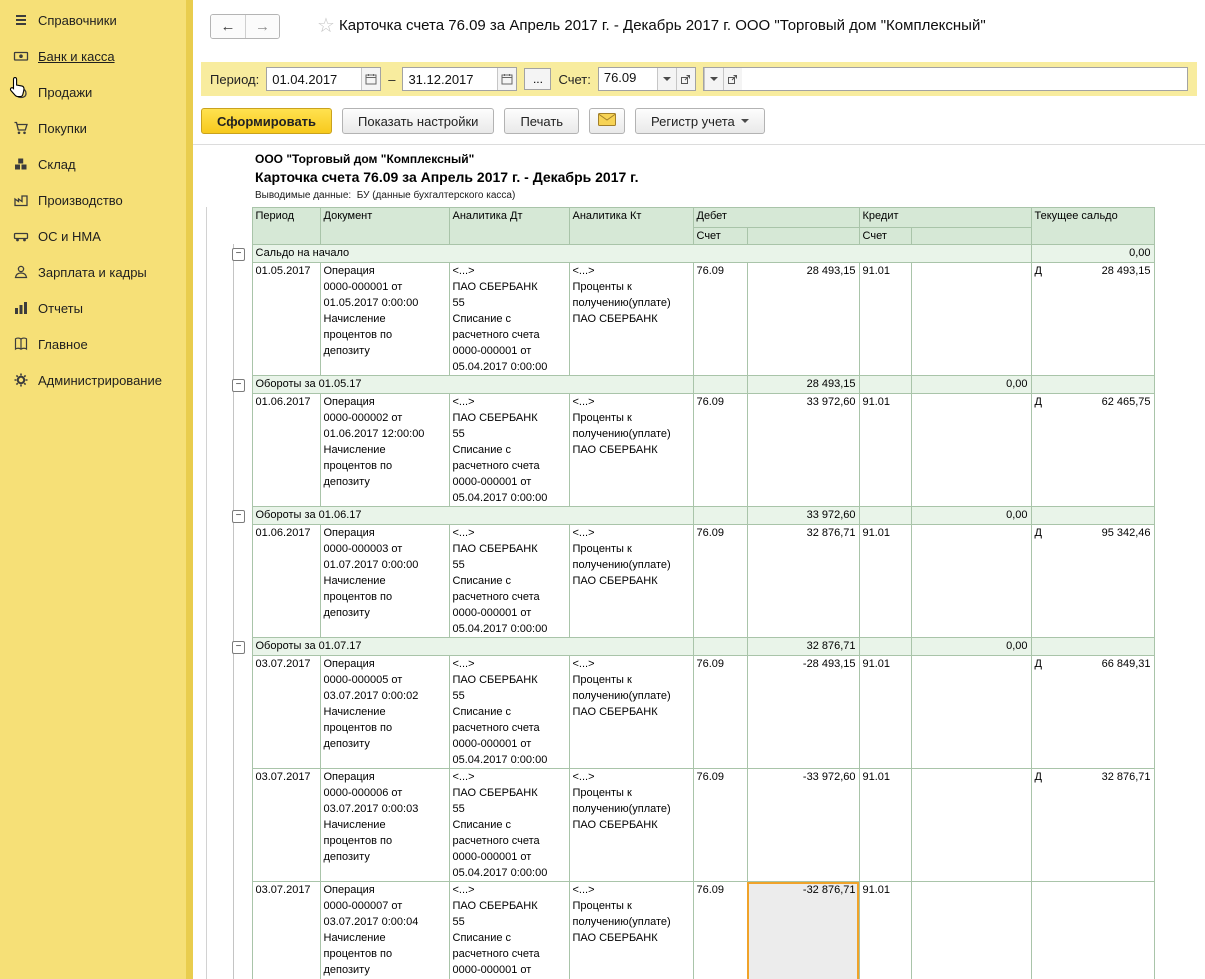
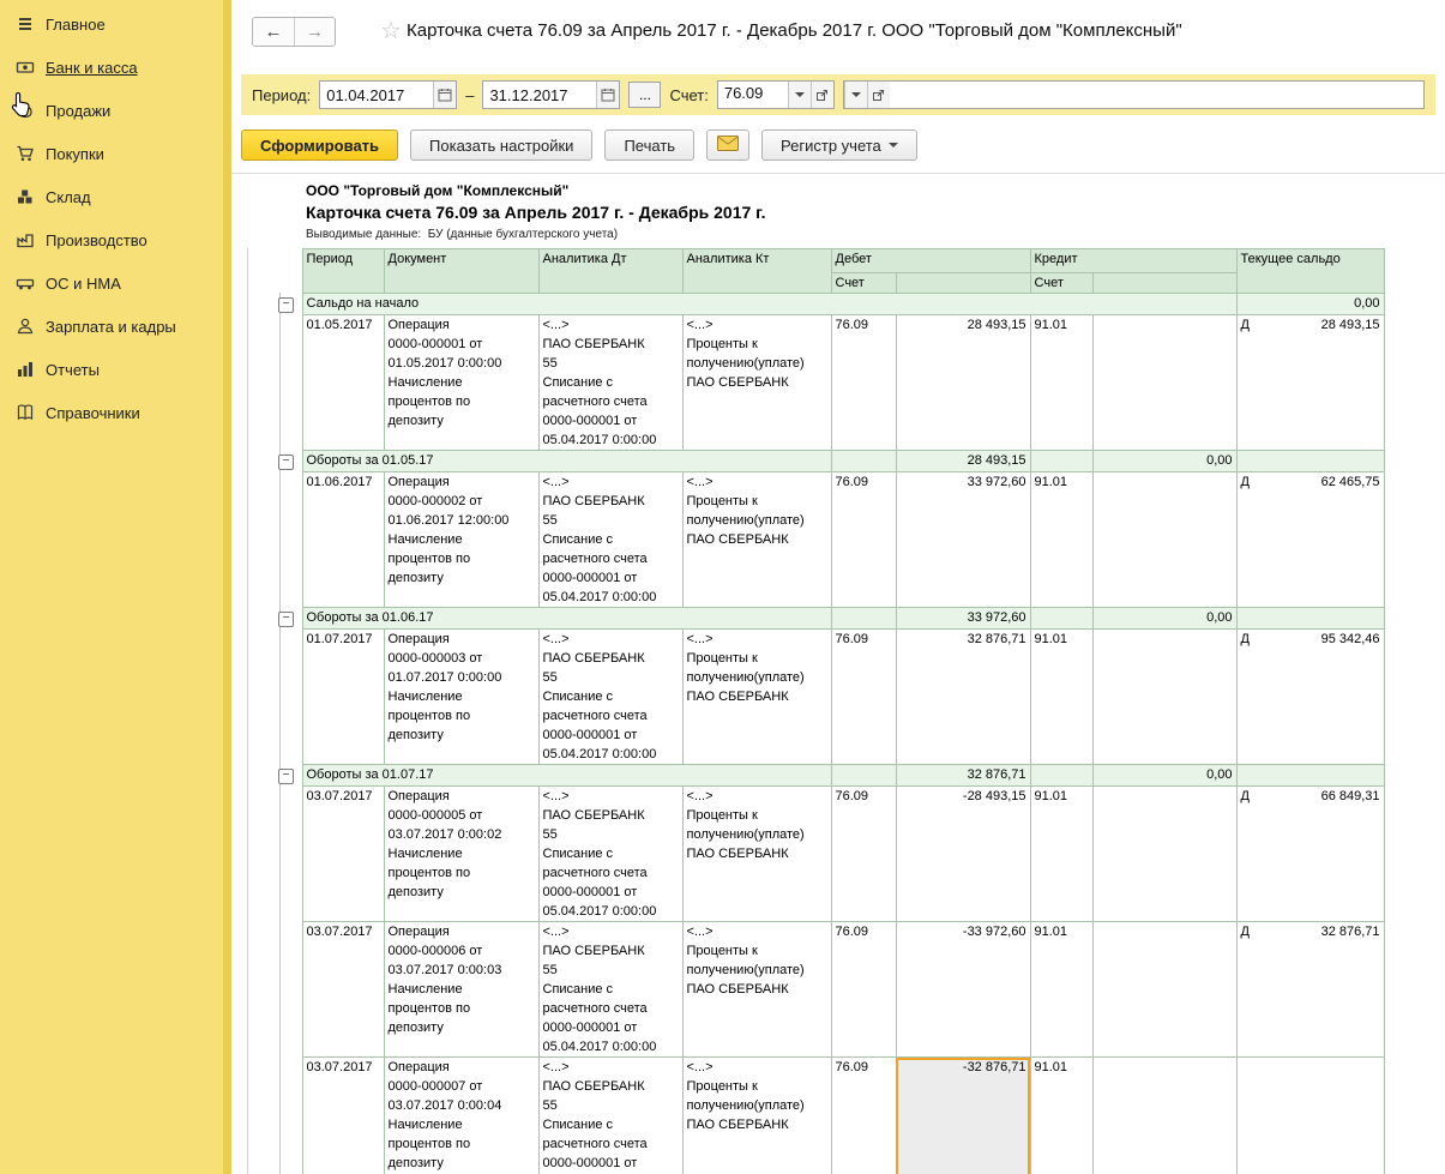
- Справочники
+ Главное
  Банк и касса
  Продажи
  Покупки
  Склад
  Производство
  ОС и НМА
  Зарплата и кадры
  Отчеты
- Главное
+ Справочники
- Администрирование
  ←
  →
  ☆
  Карточка счета 76.09 за Апрель 2017 г. - Декабрь 2017 г. ООО "Торговый дом "Комплексный"
  Период:
  01.04.2017
  –
  31.12.2017
  ...
  Счет:
  76.09
  Сформировать
  Показать настройки
  Печать
  Регистр учета
  ООО "Торговый дом "Комплексный"
  Карточка счета 76.09 за Апрель 2017 г. - Декабрь 2017 г.
- Выводимые данные: БУ (данные бухгалтерского касса)
+ Выводимые данные: БУ (данные бухгалтерского учета)
  	Период	Документ	Аналитика Дт	Аналитика Кт	Дебет	Кредит	Текущее сальдо
  Счет		Счет
  −	Сальдо на начало	0,00
  	01.05.2017	Операция 0000-000001 от 01.05.2017 0:00:00 Начисление процентов по депозиту	<...> ПАО СБЕРБАНК 55 Списание с расчетного счета 0000-000001 от 05.04.2017 0:00:00	<...> Проценты к получению(уплате) ПАО СБЕРБАНК	76.09	28 493,15	91.01		Д 28 493,15
  −	Обороты за 01.05.17		28 493,15		0,00
  	01.06.2017	Операция 0000-000002 от 01.06.2017 12:00:00 Начисление процентов по депозиту	<...> ПАО СБЕРБАНК 55 Списание с расчетного счета 0000-000001 от 05.04.2017 0:00:00	<...> Проценты к получению(уплате) ПАО СБЕРБАНК	76.09	33 972,60	91.01		Д 62 465,75
  −	Обороты за 01.06.17		33 972,60		0,00
- 	01.06.2017	Операция 0000-000003 от 01.07.2017 0:00:00 Начисление процентов по депозиту	<...> ПАО СБЕРБАНК 55 Списание с расчетного счета 0000-000001 от 05.04.2017 0:00:00	<...> Проценты к получению(уплате) ПАО СБЕРБАНК	76.09	32 876,71	91.01		Д 95 342,46
+ 	01.07.2017	Операция 0000-000003 от 01.07.2017 0:00:00 Начисление процентов по депозиту	<...> ПАО СБЕРБАНК 55 Списание с расчетного счета 0000-000001 от 05.04.2017 0:00:00	<...> Проценты к получению(уплате) ПАО СБЕРБАНК	76.09	32 876,71	91.01		Д 95 342,46
  −	Обороты за 01.07.17		32 876,71		0,00
  	03.07.2017	Операция 0000-000005 от 03.07.2017 0:00:02 Начисление процентов по депозиту	<...> ПАО СБЕРБАНК 55 Списание с расчетного счета 0000-000001 от 05.04.2017 0:00:00	<...> Проценты к получению(уплате) ПАО СБЕРБАНК	76.09	-28 493,15	91.01		Д 66 849,31
  	03.07.2017	Операция 0000-000006 от 03.07.2017 0:00:03 Начисление процентов по депозиту	<...> ПАО СБЕРБАНК 55 Списание с расчетного счета 0000-000001 от 05.04.2017 0:00:00	<...> Проценты к получению(уплате) ПАО СБЕРБАНК	76.09	-33 972,60	91.01		Д 32 876,71
  	03.07.2017	Операция 0000-000007 от 03.07.2017 0:00:04 Начисление процентов по депозиту	<...> ПАО СБЕРБАНК 55 Списание с расчетного счета 0000-000001 от	<...> Проценты к получению(уплате) ПАО СБЕРБАНК	76.09	-32 876,71	91.01
